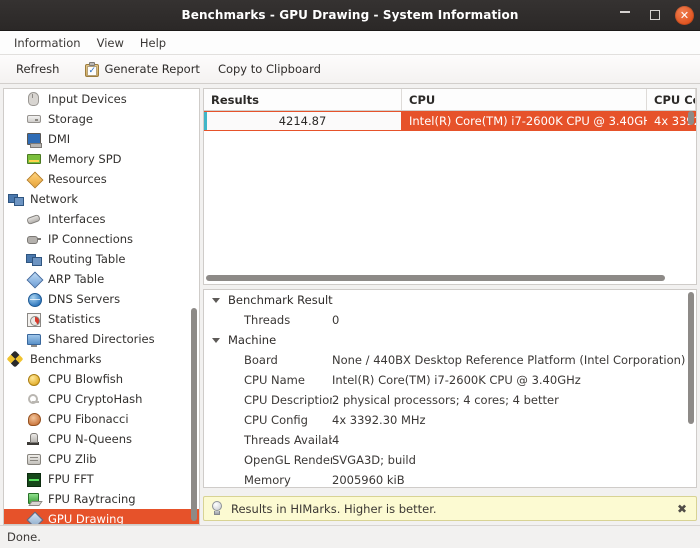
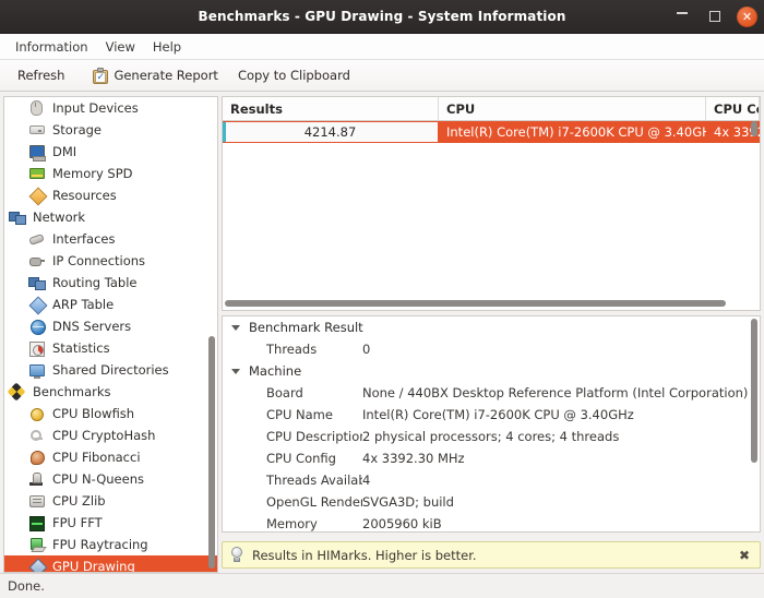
  Benchmarks - GPU Drawing - System Information
  ✕
  Information
  View
  Help
  Refresh
  ✓
  Generate Report
  Copy to Clipboard
  Input Devices
  Storage
  DMI
  Memory SPD
  Resources
  Network
  Interfaces
  IP Connections
  Routing Table
  ARP Table
  DNS Servers
  Statistics
  Shared Directories
  Benchmarks
  CPU Blowfish
  CPU CryptoHash
  CPU Fibonacci
  CPU N-Queens
  CPU Zlib
  FPU FFT
  FPU Raytracing
  GPU Drawing
  Results
  CPU
  4214.87
  Intel(R) Core(TM) i7-2600K CPU @ 3.40G
  Benchmark Result
  Threads
  0
  Machine
  Board
  None / 440BX Desktop Reference Platform (Intel Corporation)
  CPU Name
  Intel(R) Core(TM) i7-2600K CPU @ 3.40GHz
  CPU Descriptio
- 2 physical processors; 4 cores; 4 better
+ 2 physical processors; 4 cores; 4 threads
  CPU Config
  4x 3392.30 MHz
  Threads Availab
  4
  OpenGL Rende
  SVGA3D; build
  Memory
  2005960 kiB
  Results in HIMarks. Higher is better.
  ✖
  Done.
